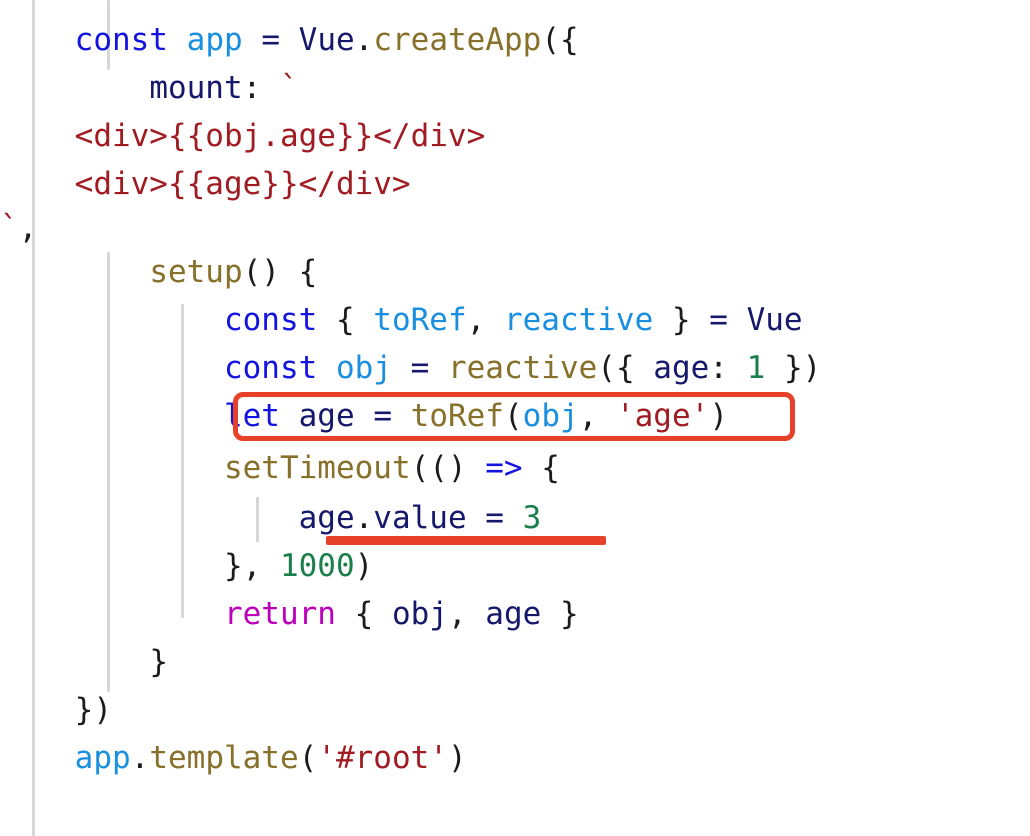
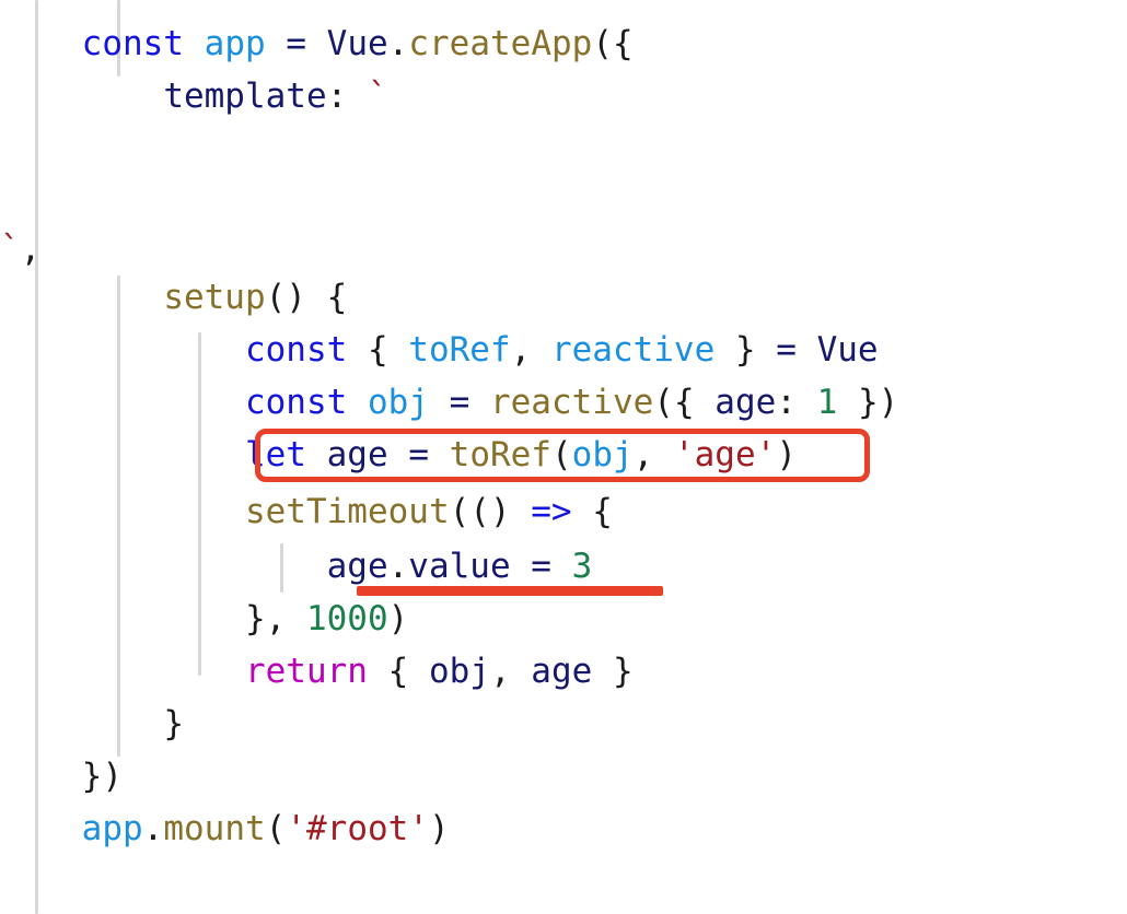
  const app = Vue.createApp({
- mount: `
+ template: `
- <div>{{obj.age}}</div>
- <div>{{age}}</div>
  `,
  setup() {
  const { toRef, reactive } = Vue
  const obj = reactive({ age: 1 })
  let age = toRef(obj, 'age')
  setTimeout(() => {
  age.value = 3
  }, 1000)
  return { obj, age }
  }
  })
- app.template('#root')
+ app.mount('#root')
